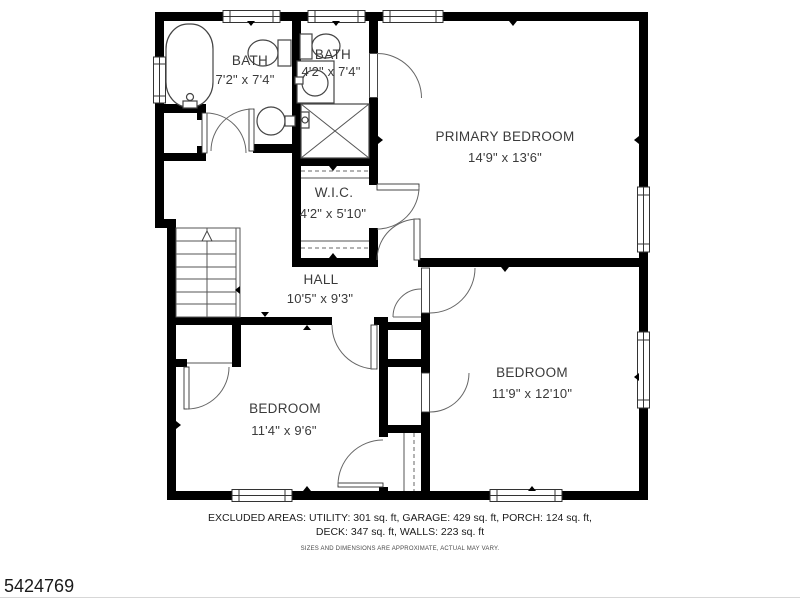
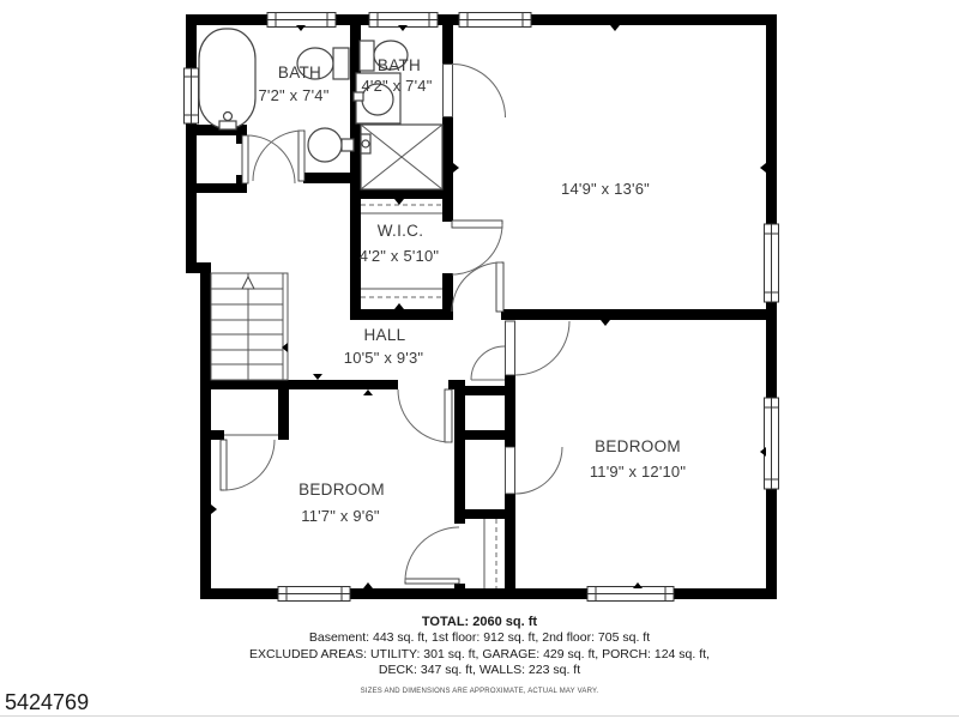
  BATH
  7'2" x 7'4"
  BATH
  4'2" x 7'4"
- PRIMARY BEDROOM
  14'9" x 13'6"
  W.I.C.
  4'2" x 5'10"
  HALL
  10'5" x 9'3"
  BEDROOM
- 11'4" x 9'6"
+ 11'7" x 9'6"
  BEDROOM
  11'9" x 12'10"
+ TOTAL: 2060 sq. ft
+ Basement: 443 sq. ft, 1st floor: 912 sq. ft, 2nd floor: 705 sq. ft
  EXCLUDED AREAS: UTILITY: 301 sq. ft, GARAGE: 429 sq. ft, PORCH: 124 sq. ft,
  DECK: 347 sq. ft, WALLS: 223 sq. ft
  5424769
